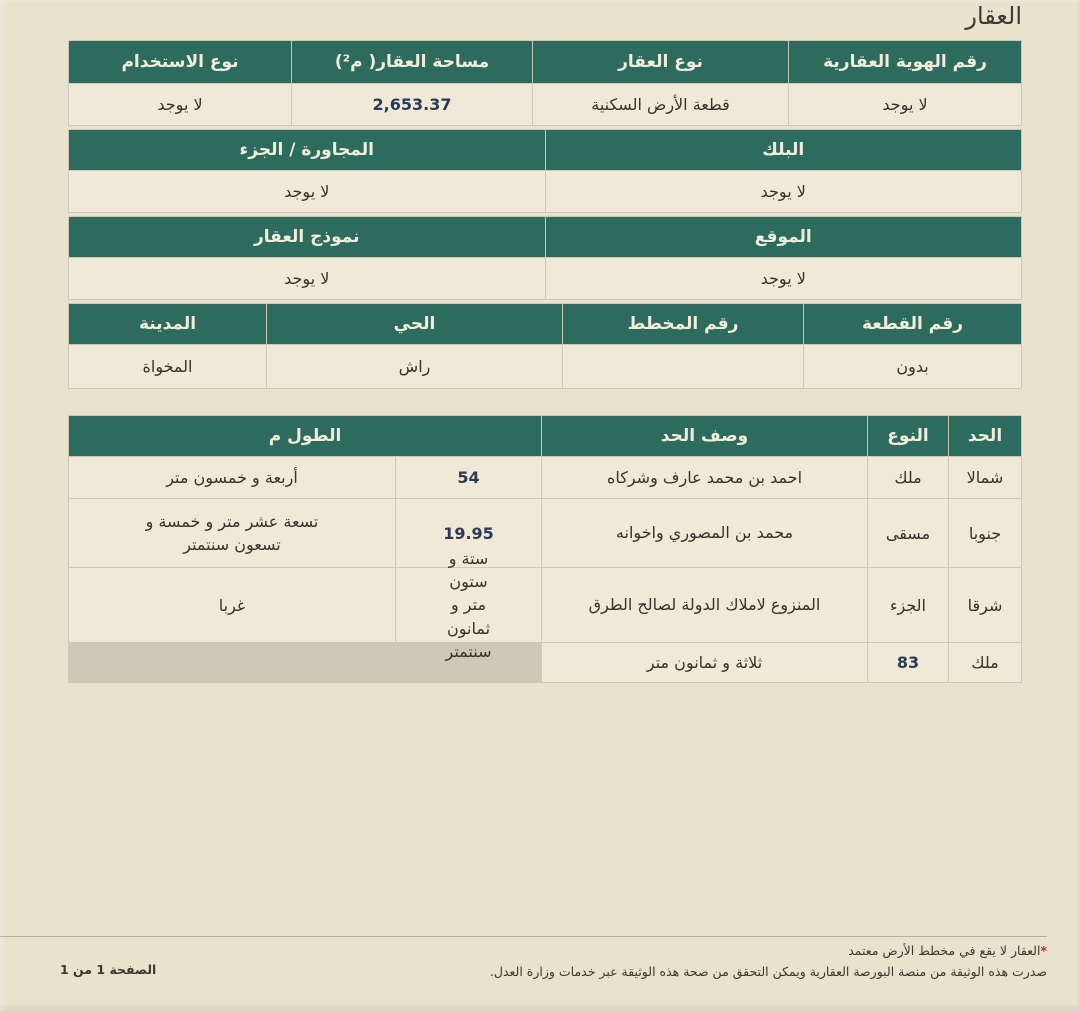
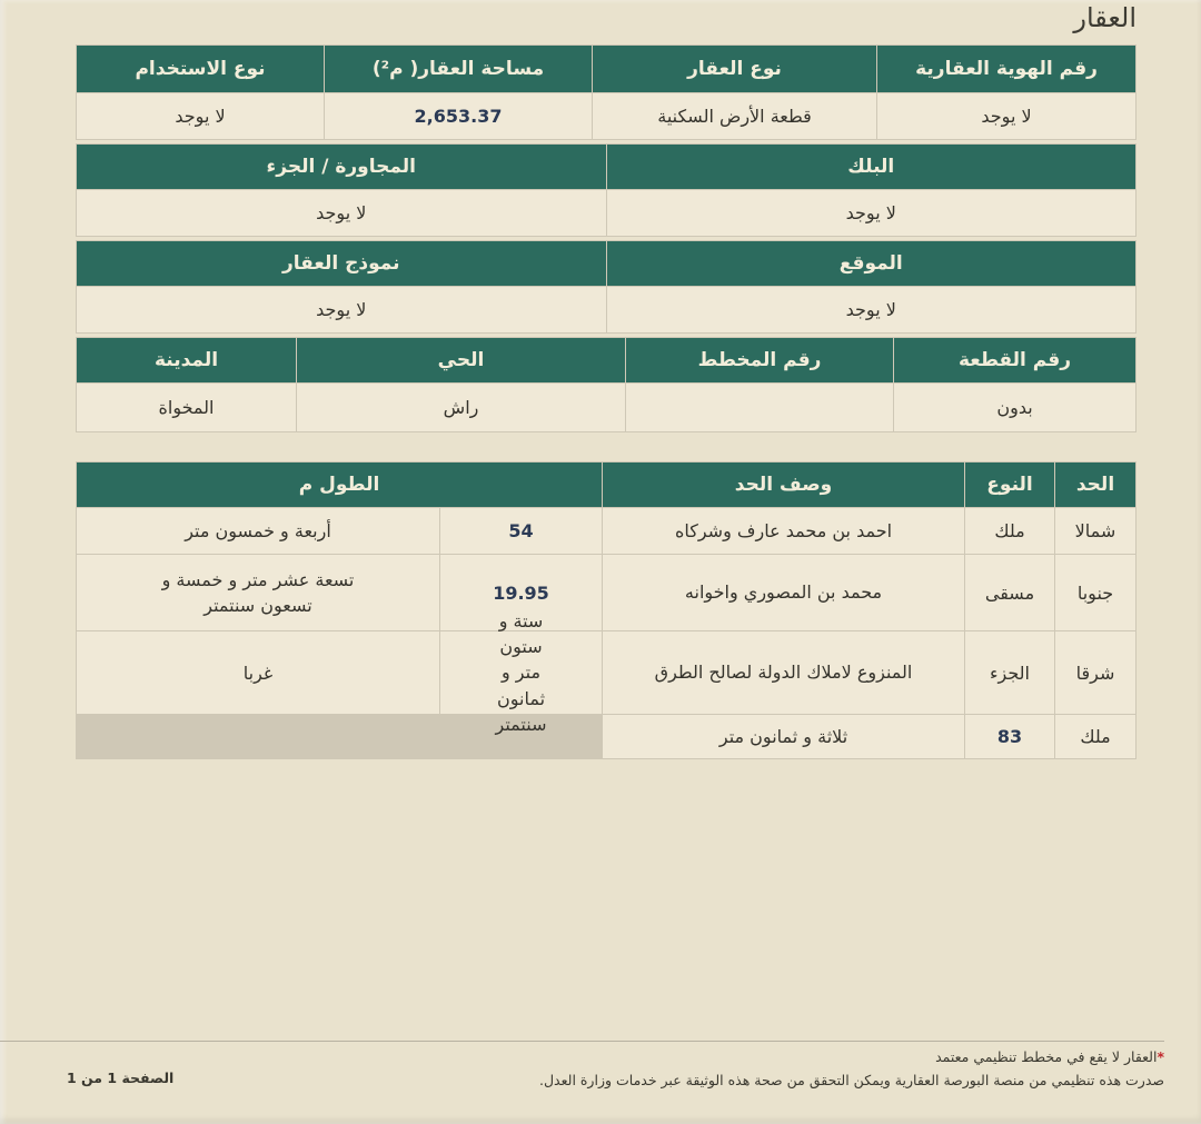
  العقار
  رقم الهوية العقارية
  نوع العقار
  مساحة العقار( م²)
  نوع الاستخدام
  لا يوجد
  قطعة الأرض السكنية
  2,653.37
  لا يوجد
  البلك
  المجاورة / الجزء
  لا يوجد
  لا يوجد
  الموقع
  نموذج العقار
  لا يوجد
  لا يوجد
  رقم القطعة
  رقم المخطط
  الحي
  المدينة
  بدون
  راش
  المخواة
  الحد
  النوع
  وصف الحد
  الطول م
  شمالا
  ملك
  احمد بن محمد عارف وشركاه
  54
  أربعة و خمسون متر
  جنوبا
  مسقى
  محمد بن المصوري واخوانه
  19.95
  تسعة عشر متر و خمسة و تسعون سنتمتر
  شرقا
  الجزء
  المنزوع لاملاك الدولة لصالح الطرق
  ستة و ستون متر و ثمانون سنتمتر
  غربا
  ملك
  83
  ثلاثة و ثمانون متر
- *العقار لا يقع في مخطط الأرض معتمد
+ *العقار لا يقع في مخطط تنظيمي معتمد
- صدرت هذه الوثيقة من منصة البورصة العقارية ويمكن التحقق من صحة هذه الوثيقة عبر خدمات وزارة العدل.
+ صدرت هذه تنظيمي من منصة البورصة العقارية ويمكن التحقق من صحة هذه الوثيقة عبر خدمات وزارة العدل.
  الصفحة 1 من 1
